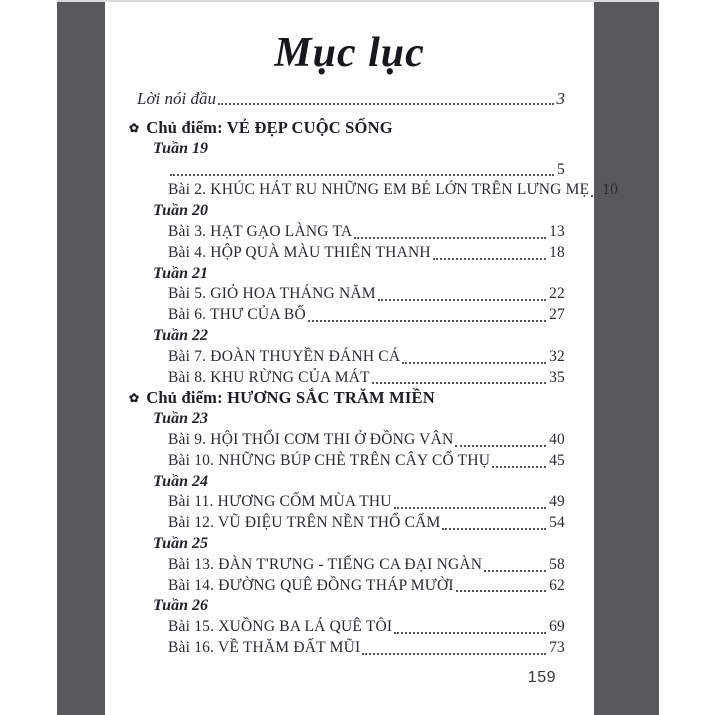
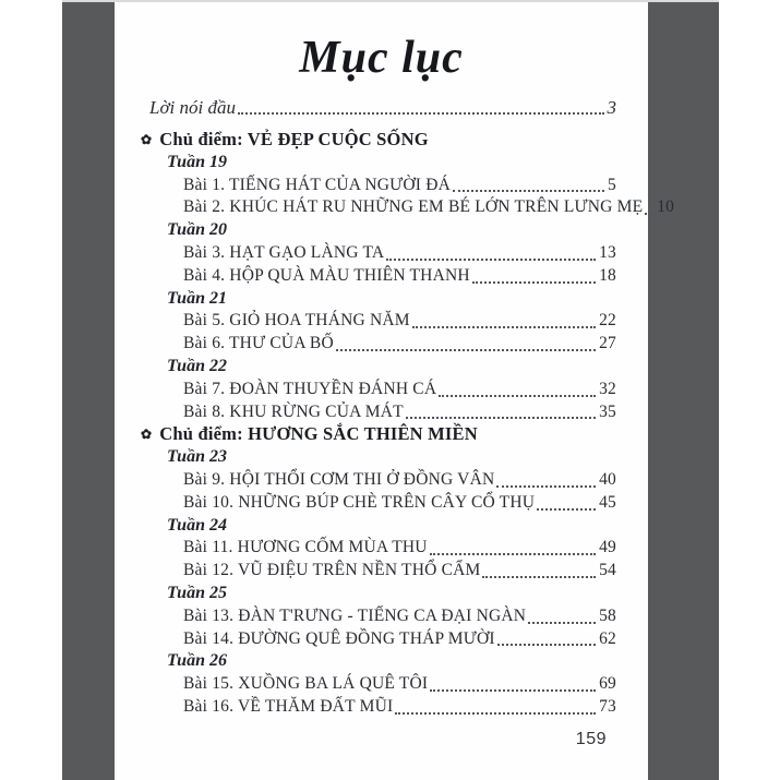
  Mục lục
  Lời nói đầu
  3
  ✿
  Chủ điểm: VẺ ĐẸP CUỘC SỐNG
  Tuần 19
+ Bài 1. TIẾNG HÁT CỦA NGƯỜI ĐÁ
  5
  Bài 2. KHÚC HÁT RU NHỮNG EM BÉ LỚN TRÊN LƯNG MẸ
  10
  Tuần 20
  Bài 3. HẠT GẠO LÀNG TA
  13
  Bài 4. HỘP QUÀ MÀU THIÊN THANH
  18
  Tuần 21
  Bài 5. GIỎ HOA THÁNG NĂM
  22
  Bài 6. THƯ CỦA BỐ
  27
  Tuần 22
  Bài 7. ĐOÀN THUYỀN ĐÁNH CÁ
  32
  Bài 8. KHU RỪNG CỦA MÁT
  35
  ✿
- Chủ điểm: HƯƠNG SẮC TRĂM MIỀN
+ Chủ điểm: HƯƠNG SẮC THIÊN MIỀN
  Tuần 23
  Bài 9. HỘI THỔI CƠM THI Ở ĐỒNG VÂN
  40
  Bài 10. NHỮNG BÚP CHÈ TRÊN CÂY CỔ THỤ
  45
  Tuần 24
  Bài 11. HƯƠNG CỐM MÙA THU
  49
  Bài 12. VŨ ĐIỆU TRÊN NỀN THỔ CẨM
  54
  Tuần 25
  Bài 13. ĐÀN T'RƯNG - TIẾNG CA ĐẠI NGÀN
  58
  Bài 14. ĐƯỜNG QUÊ ĐỒNG THÁP MƯỜI
  62
  Tuần 26
  Bài 15. XUỒNG BA LÁ QUÊ TÔI
  69
  Bài 16. VỀ THĂM ĐẤT MŨI
  73
  159
